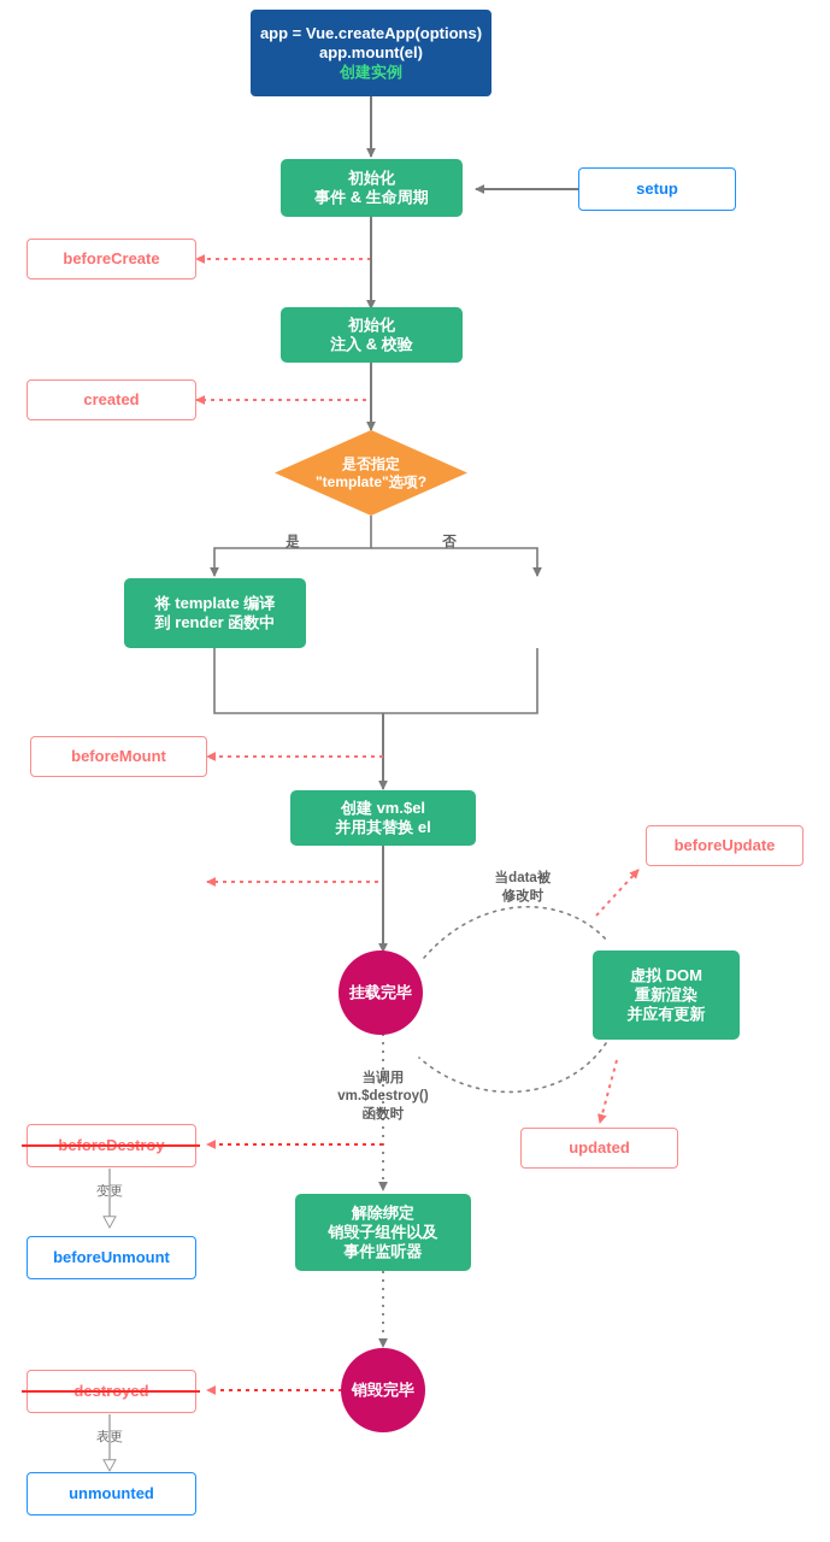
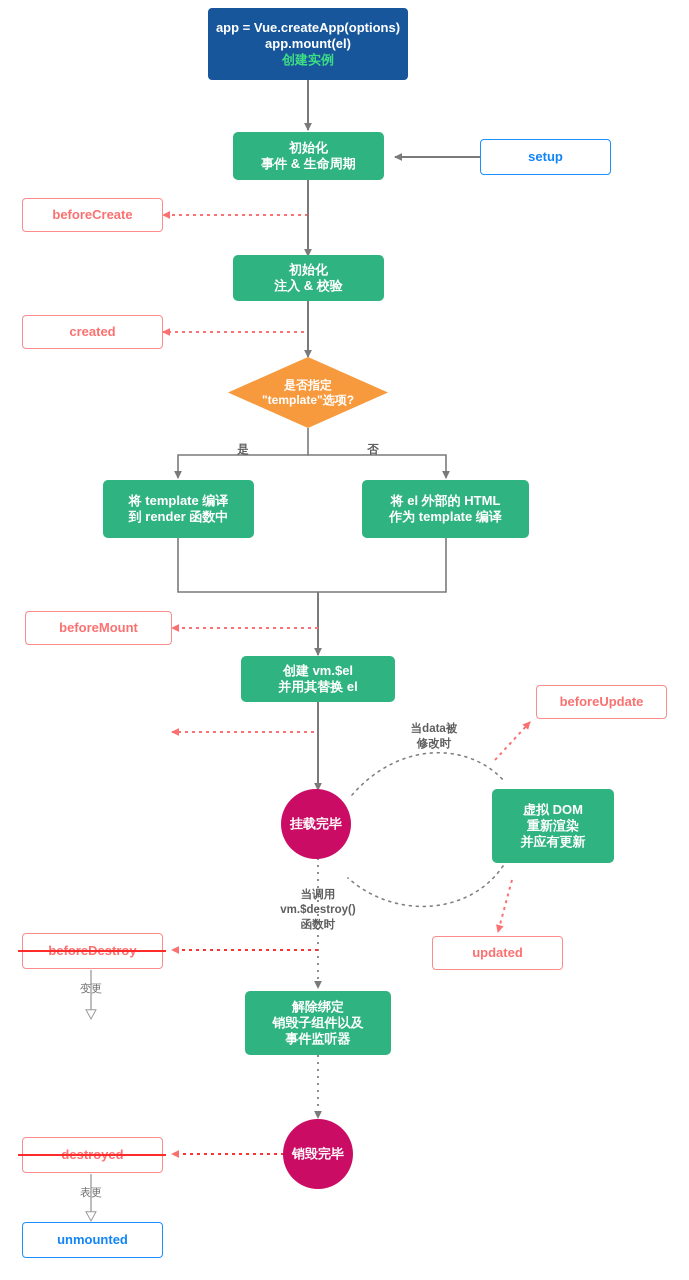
  app = Vue.createApp(options)
  app.mount(el)
  创建实例
  初始化
  事件 & 生命周期
  setup
  beforeCreate
  初始化
  注入 & 校验
  created
  是否指定
  "template"选项?
  是
  否
  将 template 编译
  到 render 函数中
+ 将 el 外部的 HTML
+ 作为 template 编译
  beforeMount
  创建 vm.$el
  并用其替换 el
  挂载完毕
  当data被
  修改时
  beforeUpdate
  虚拟 DOM
  重新渲染
  并应有更新
  updated
  当调用
  vm.$destroy()
  函数时
  变更
- beforeUnmount
  解除绑定
  销毁子组件以及
  事件监听器
  销毁完毕
  表更
  unmounted
